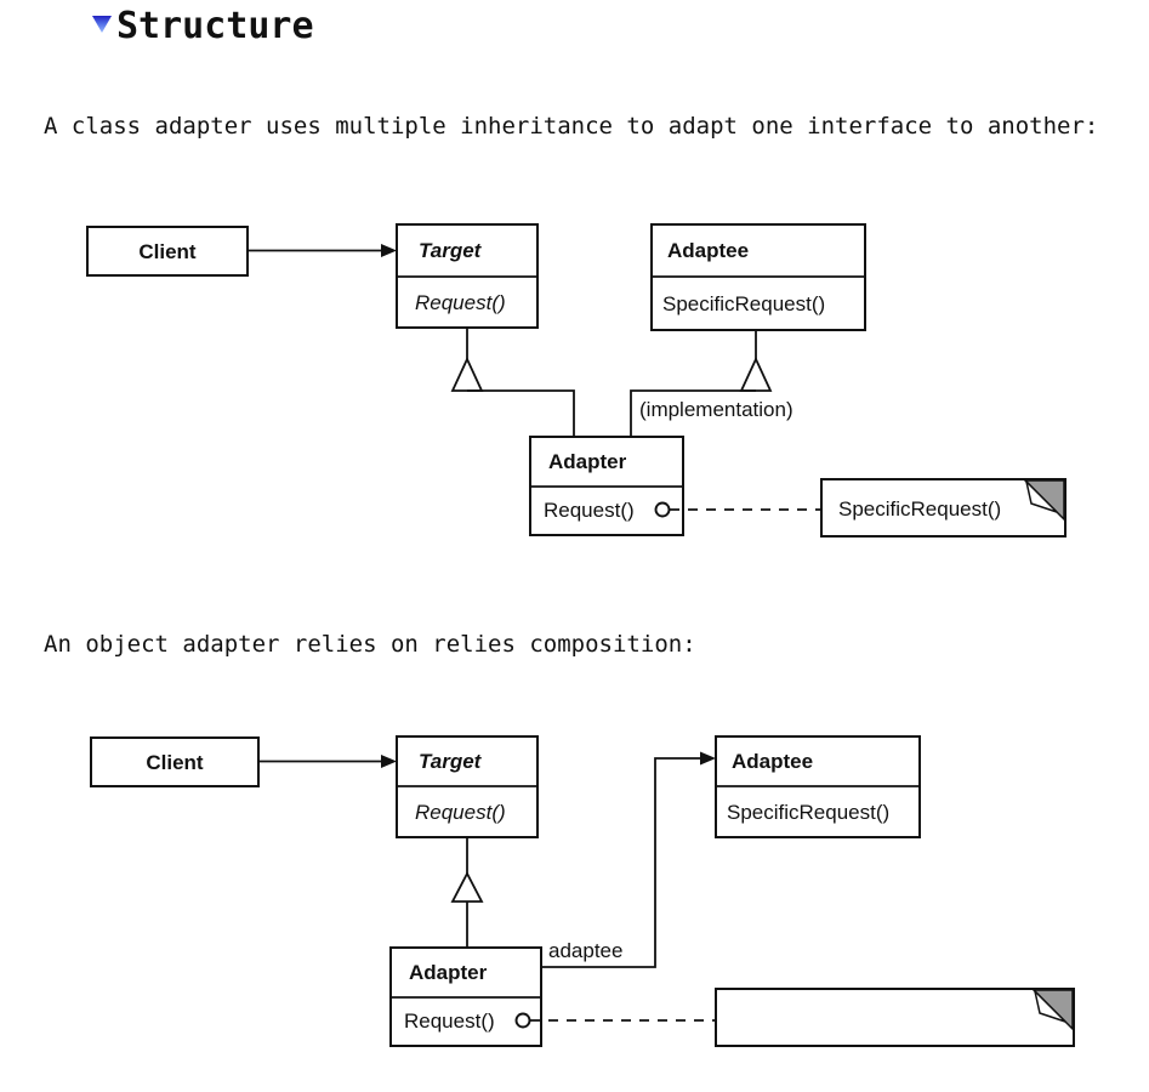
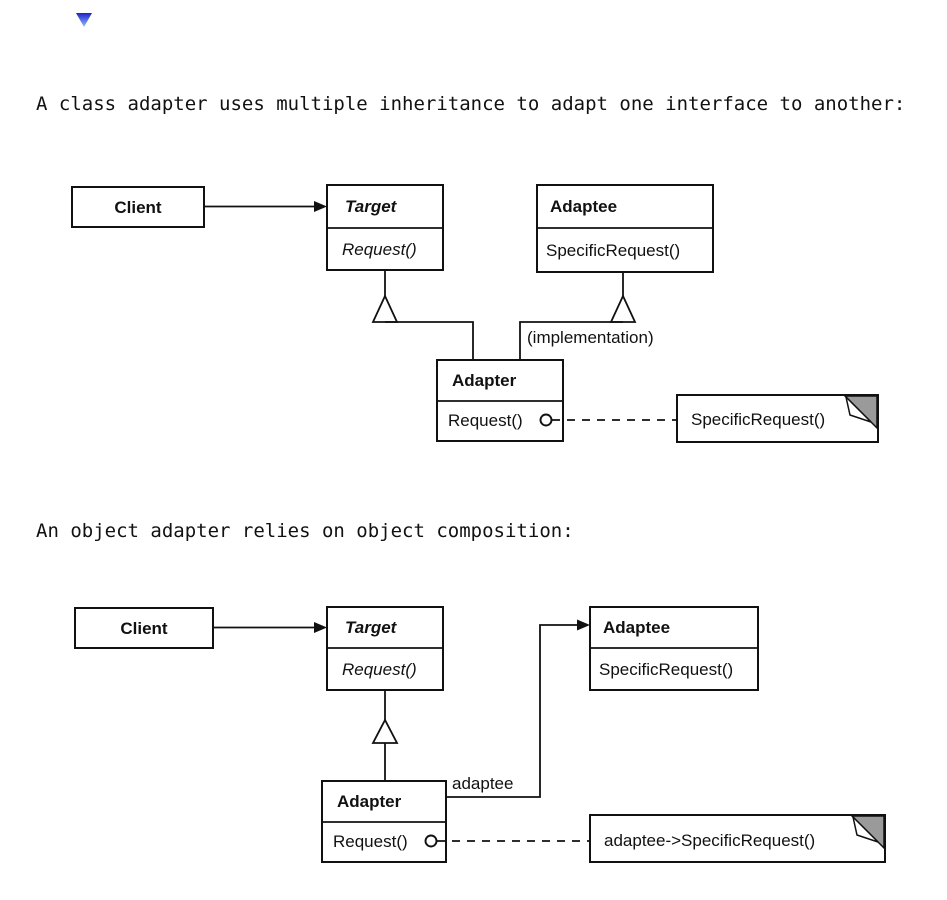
- Structure
  A class adapter uses multiple inheritance to adapt one interface to another:
- An object adapter relies on relies composition:
+ An object adapter relies on object composition:
  Client
  Target
  Request()
  Adaptee
  SpecificRequest()
  (implementation)
  Adapter
  Request()
  SpecificRequest()
  Client
  Target
  Request()
  Adaptee
  SpecificRequest()
  adaptee
  Adapter
  Request()
+ adaptee->SpecificRequest()
